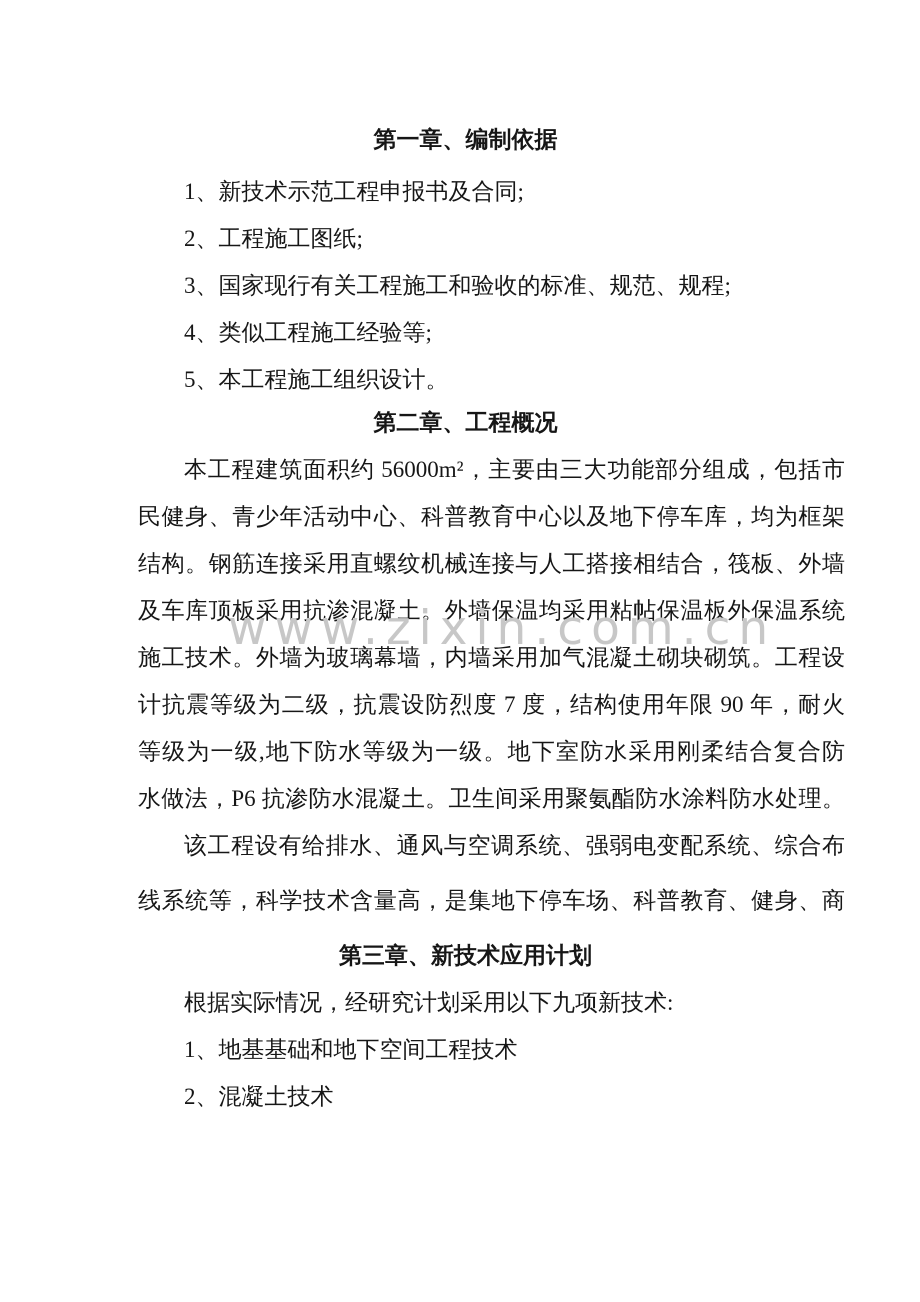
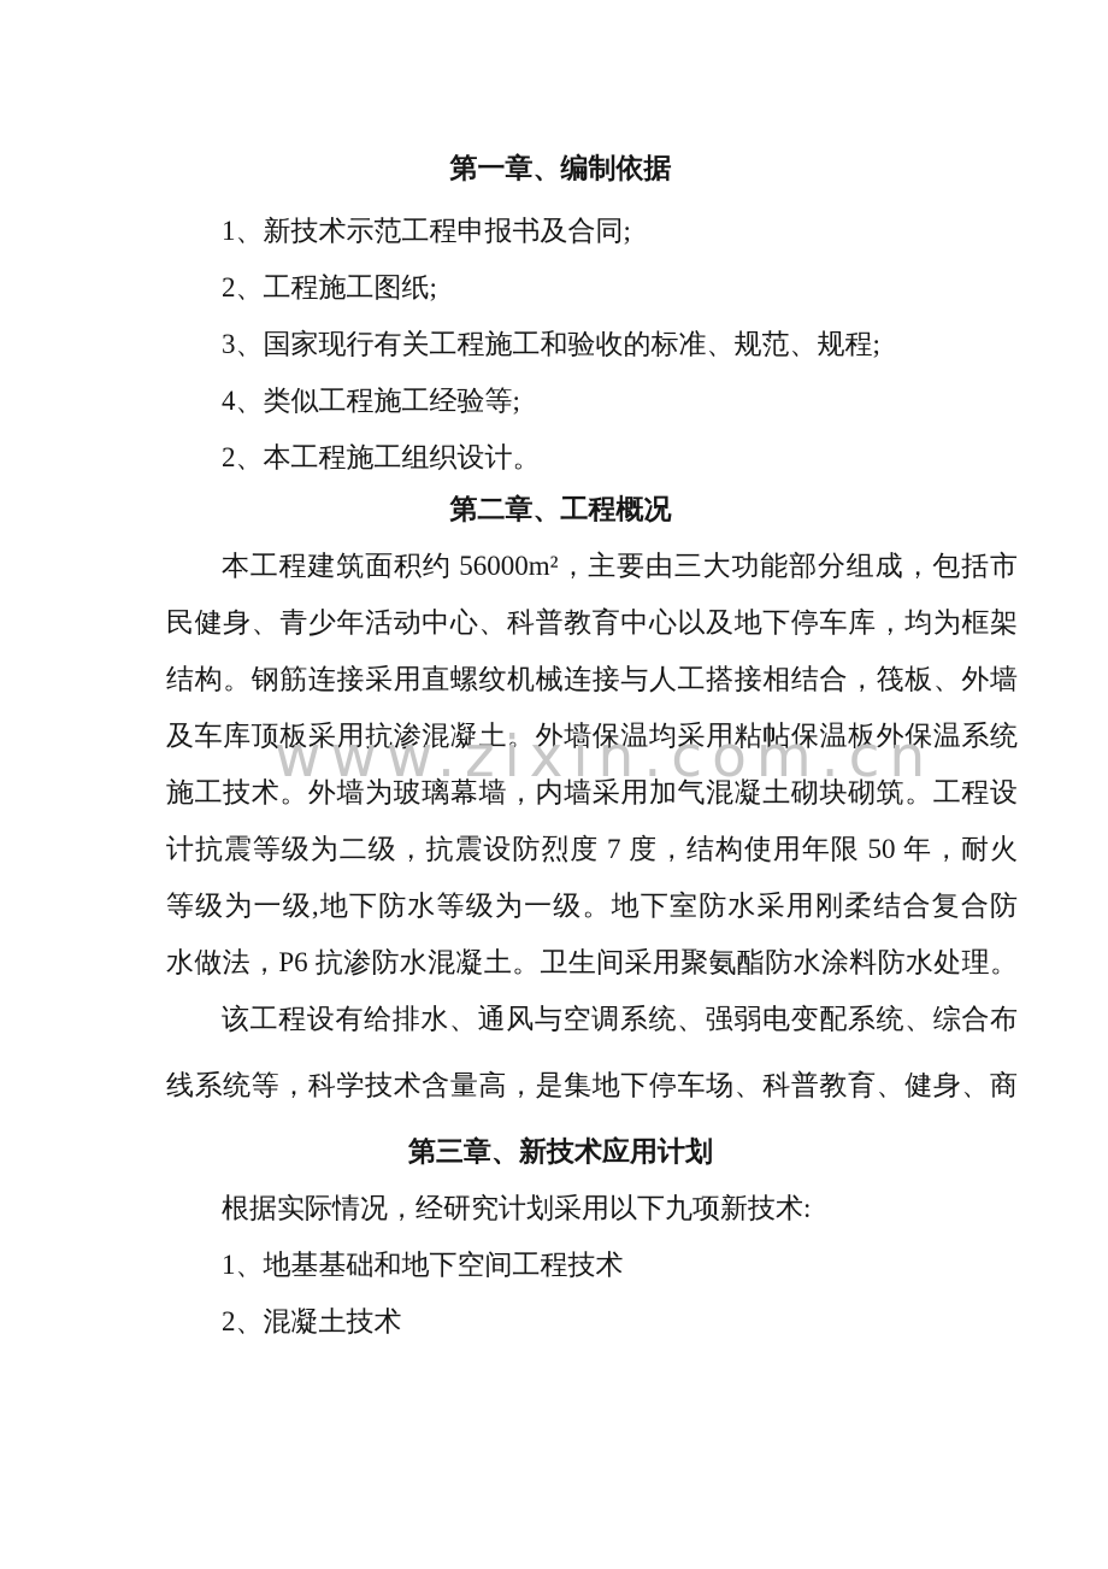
  www.zixin.com.cn
  第一章、编制依据
  1、新技术示范工程申报书及合同;
  2、工程施工图纸;
  3、国家现行有关工程施工和验收的标准、规范、规程;
  4、类似工程施工经验等;
- 5、本工程施工组织设计。
+ 2、本工程施工组织设计。
  第二章、工程概况
  本工程建筑面积约 56000m²，主要由三大功能部分组成，包括市
  民健身、青少年活动中心、科普教育中心以及地下停车库，均为框架
  结构。钢筋连接采用直螺纹机械连接与人工搭接相结合，筏板、外墙
  及车库顶板采用抗渗混凝土。外墙保温均采用粘帖保温板外保温系统
  施工技术。外墙为玻璃幕墙，内墙采用加气混凝土砌块砌筑。工程设
- 计抗震等级为二级，抗震设防烈度 7 度，结构使用年限 90 年，耐火
+ 计抗震等级为二级，抗震设防烈度 7 度，结构使用年限 50 年，耐火
  等级为一级,地下防水等级为一级。地下室防水采用刚柔结合复合防
  水做法，P6 抗渗防水混凝土。卫生间采用聚氨酯防水涂料防水处理。
  该工程设有给排水、通风与空调系统、强弱电变配系统、综合布
  线系统等，科学技术含量高，是集地下停车场、科普教育、健身、商
  第三章、新技术应用计划
  根据实际情况，经研究计划采用以下九项新技术:
  1、地基基础和地下空间工程技术
  2、混凝土技术
